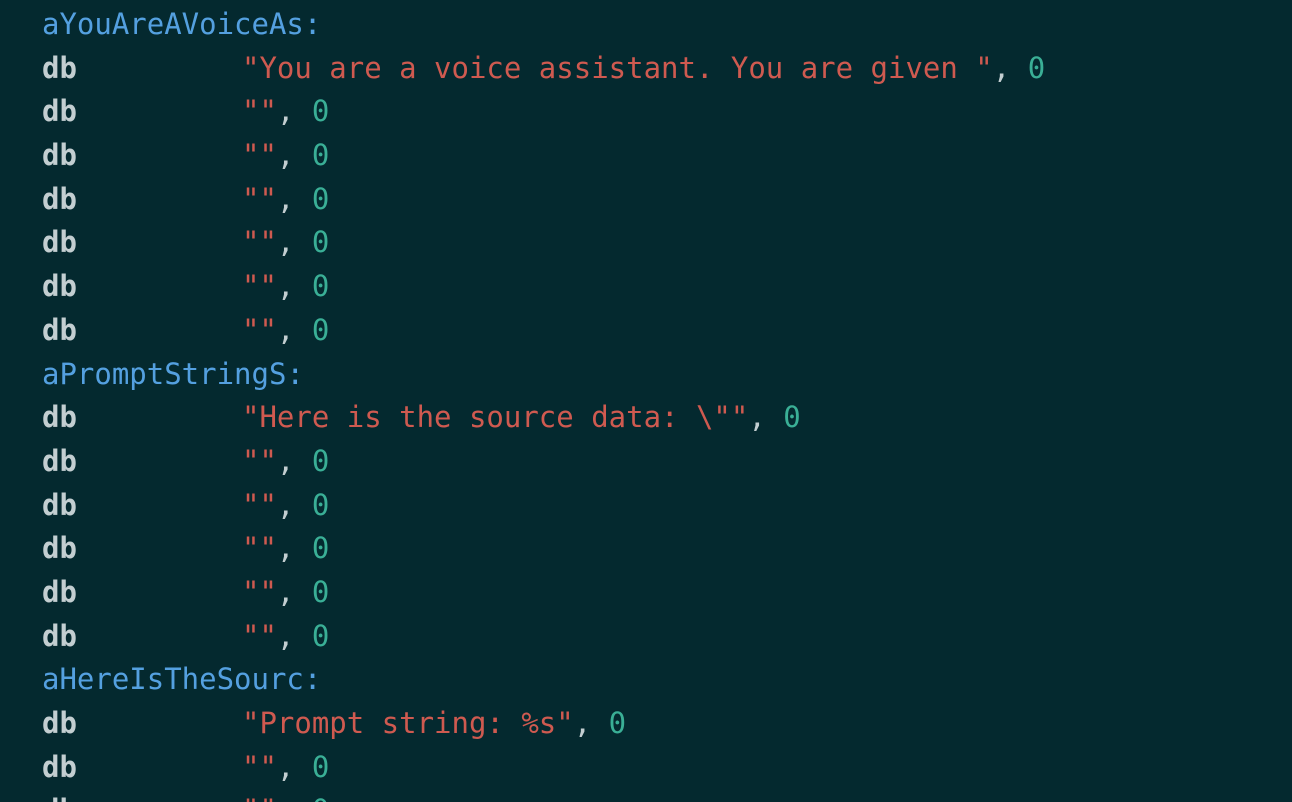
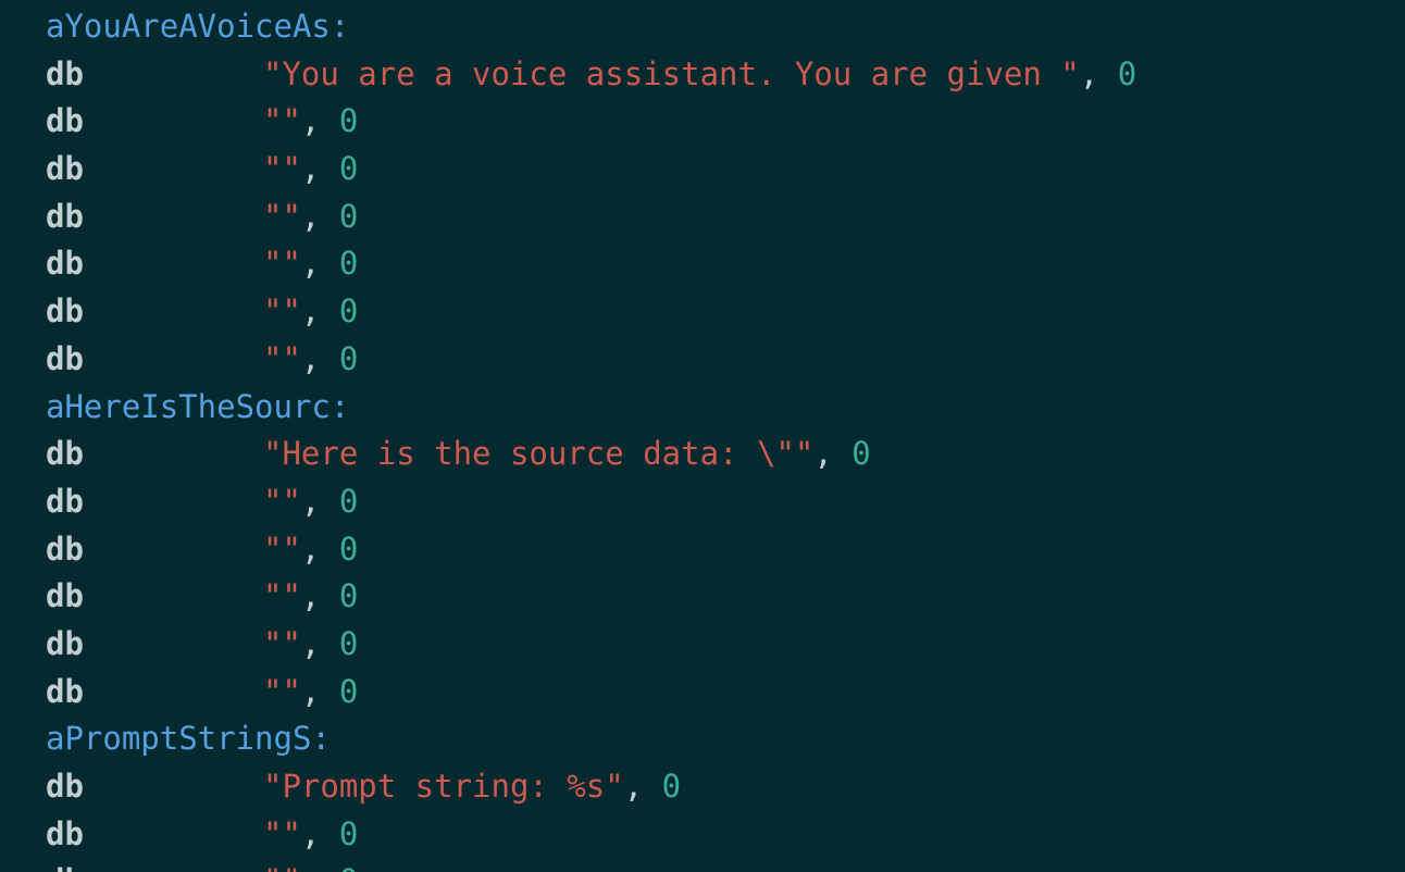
  aYouAreAVoiceAs:
  db "You are a voice assistant. You are given ", 0
  db "", 0
  db "", 0
  db "", 0
  db "", 0
  db "", 0
  db "", 0
- aPromptStringS:
+ aHereIsTheSourc:
  db "Here is the source data: \"", 0
  db "", 0
  db "", 0
  db "", 0
  db "", 0
  db "", 0
- aHereIsTheSourc:
+ aPromptStringS:
  db "Prompt string: %s", 0
  db "", 0
